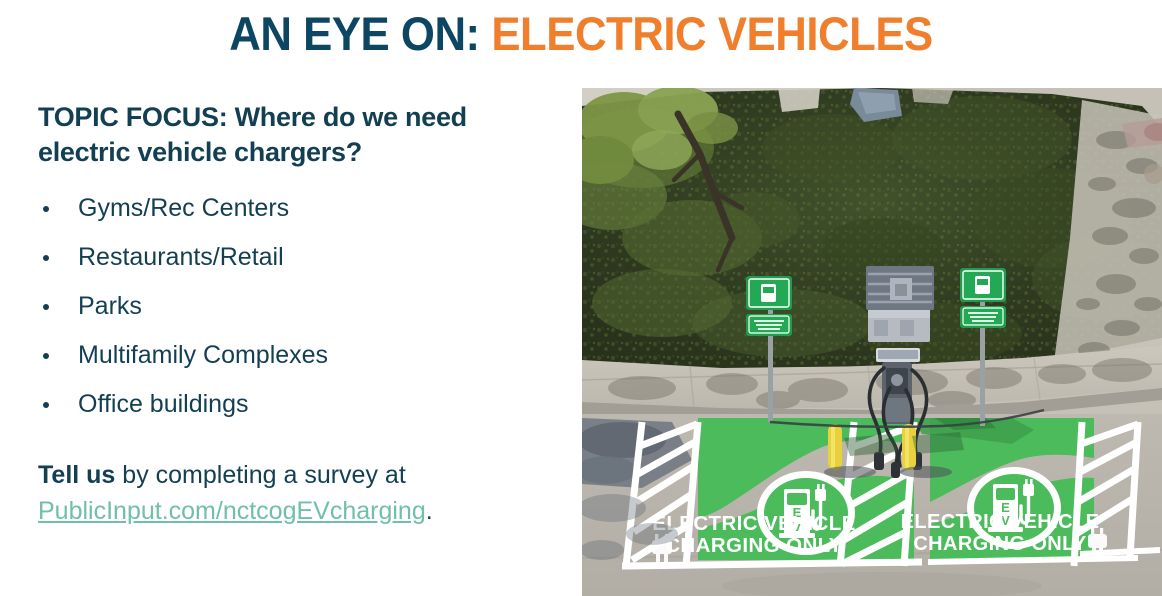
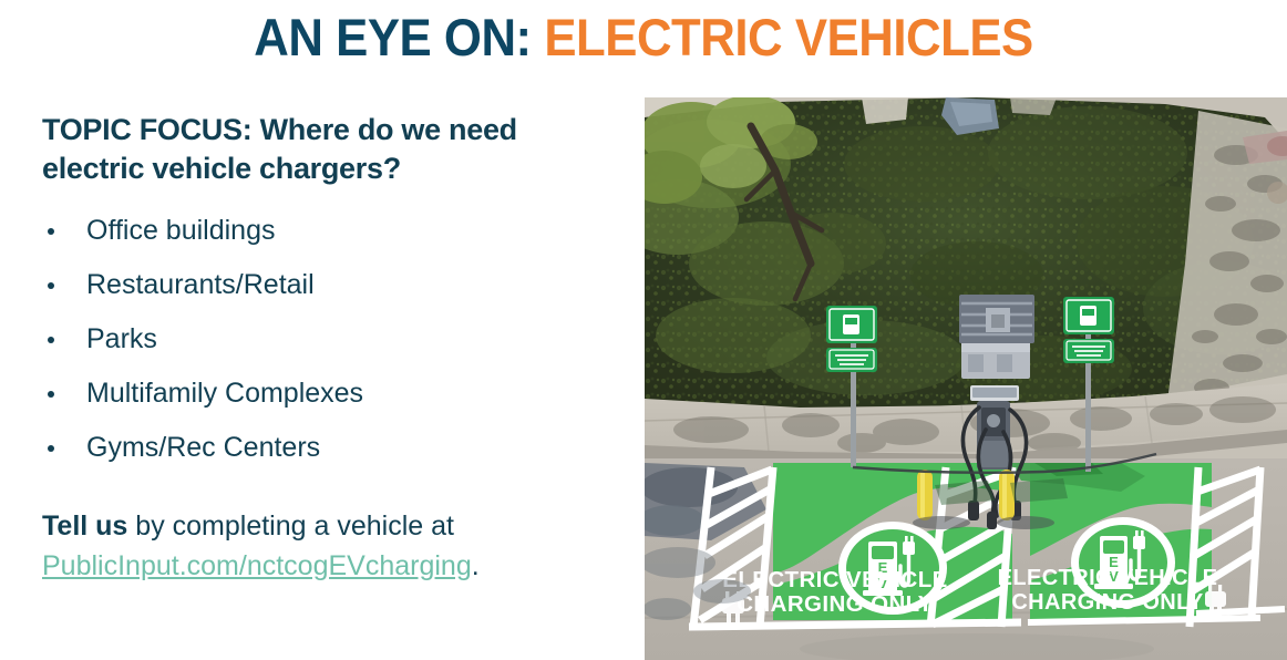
  AN EYE ON: ELECTRIC VEHICLES
  TOPIC FOCUS: Where do we need electric vehicle chargers?
- Gyms/Rec Centers
+ Office buildings
  Restaurants/Retail
  Parks
  Multifamily Complexes
- Office buildings
+ Gyms/Rec Centers
- Tell us by completing a survey at
+ Tell us by completing a vehicle at
  PublicInput.com/nctcogEVcharging.
  E
  V
  E
  V
  ELECTRIC VEHICLE
  CHARGING ONLY
  ELECTRIC VEHICLE
  CHARGING ONLY
